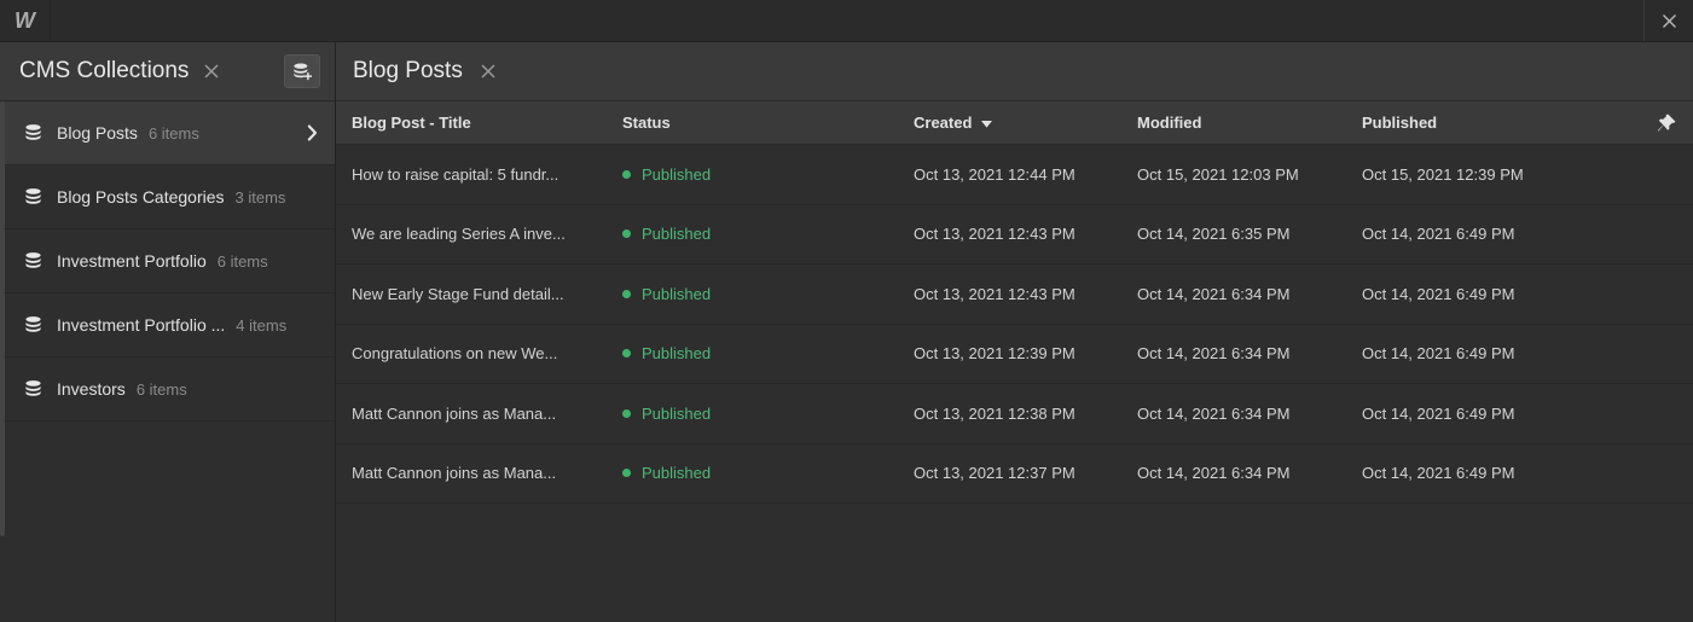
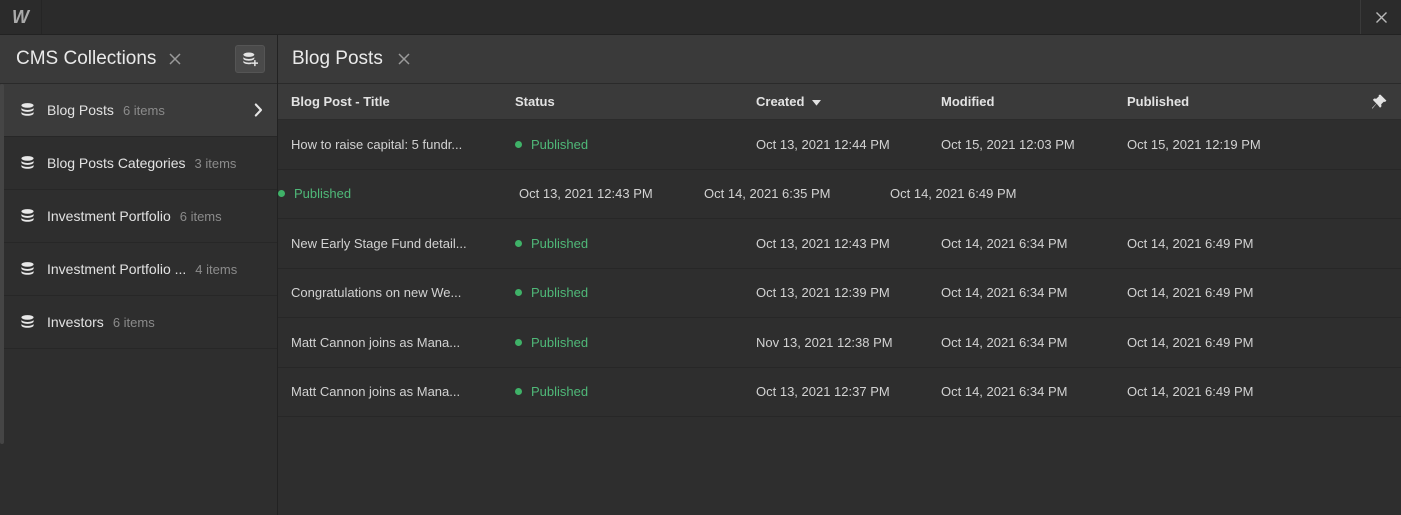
  W
  CMS Collections
  Blog Posts
  6 items
  Blog Posts Categories
  3 items
  Investment Portfolio
  6 items
  Investment Portfolio ...
  4 items
  Investors
  6 items
  Blog Posts
  Blog Post - Title
  Status
  Created
  Modified
  Published
  How to raise capital: 5 fundr...
  Published
  Oct 13, 2021 12:44 PM
  Oct 15, 2021 12:03 PM
- Oct 15, 2021 12:39 PM
+ Oct 15, 2021 12:19 PM
- We are leading Series A inve...
  Published
  Oct 13, 2021 12:43 PM
  Oct 14, 2021 6:35 PM
  Oct 14, 2021 6:49 PM
  New Early Stage Fund detail...
  Published
  Oct 13, 2021 12:43 PM
  Oct 14, 2021 6:34 PM
  Oct 14, 2021 6:49 PM
  Congratulations on new We...
  Published
  Oct 13, 2021 12:39 PM
  Oct 14, 2021 6:34 PM
  Oct 14, 2021 6:49 PM
  Matt Cannon joins as Mana...
  Published
- Oct 13, 2021 12:38 PM
+ Nov 13, 2021 12:38 PM
  Oct 14, 2021 6:34 PM
  Oct 14, 2021 6:49 PM
  Matt Cannon joins as Mana...
  Published
  Oct 13, 2021 12:37 PM
  Oct 14, 2021 6:34 PM
  Oct 14, 2021 6:49 PM
